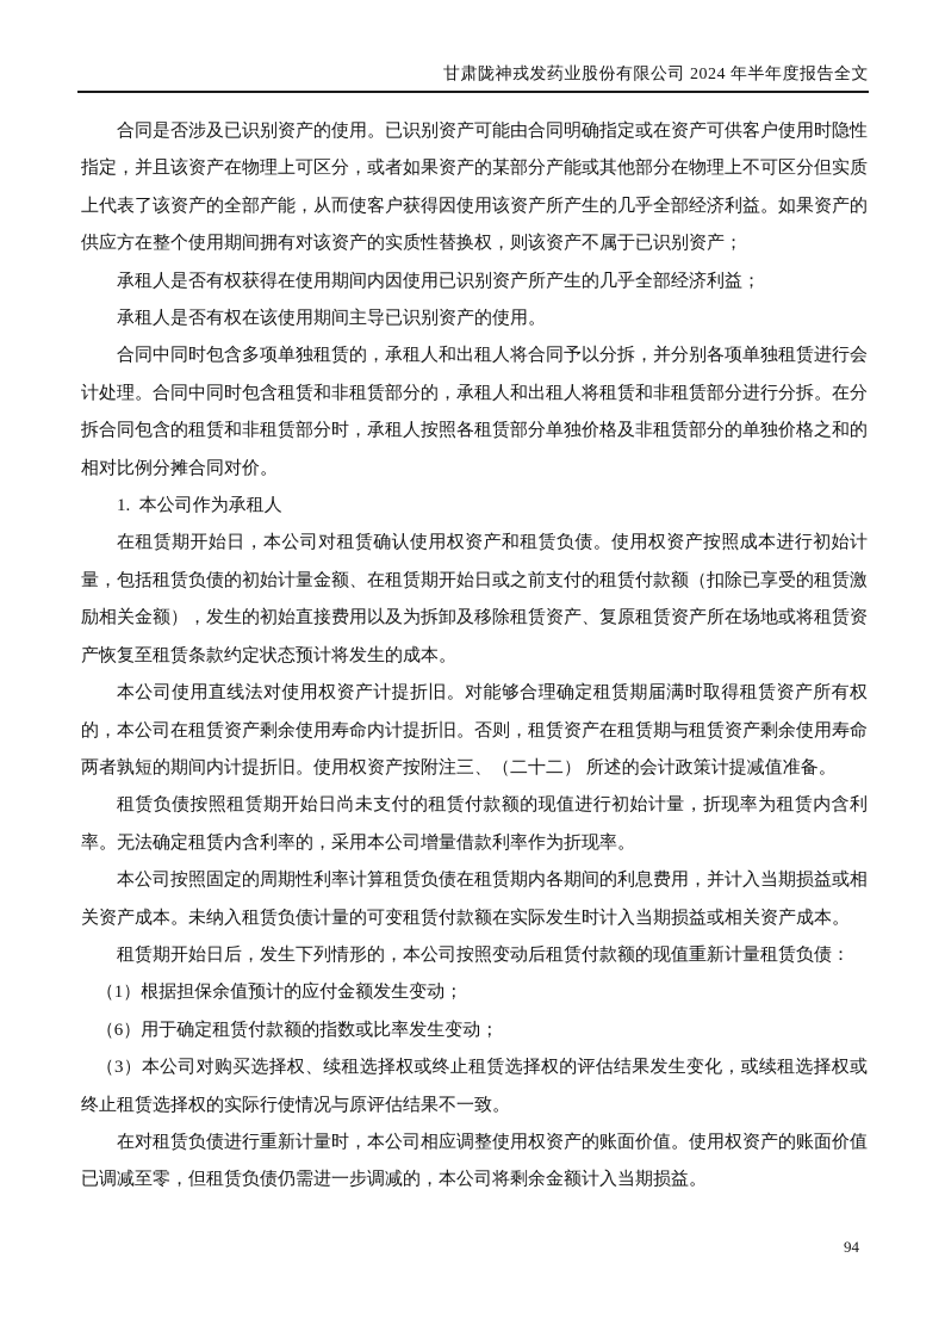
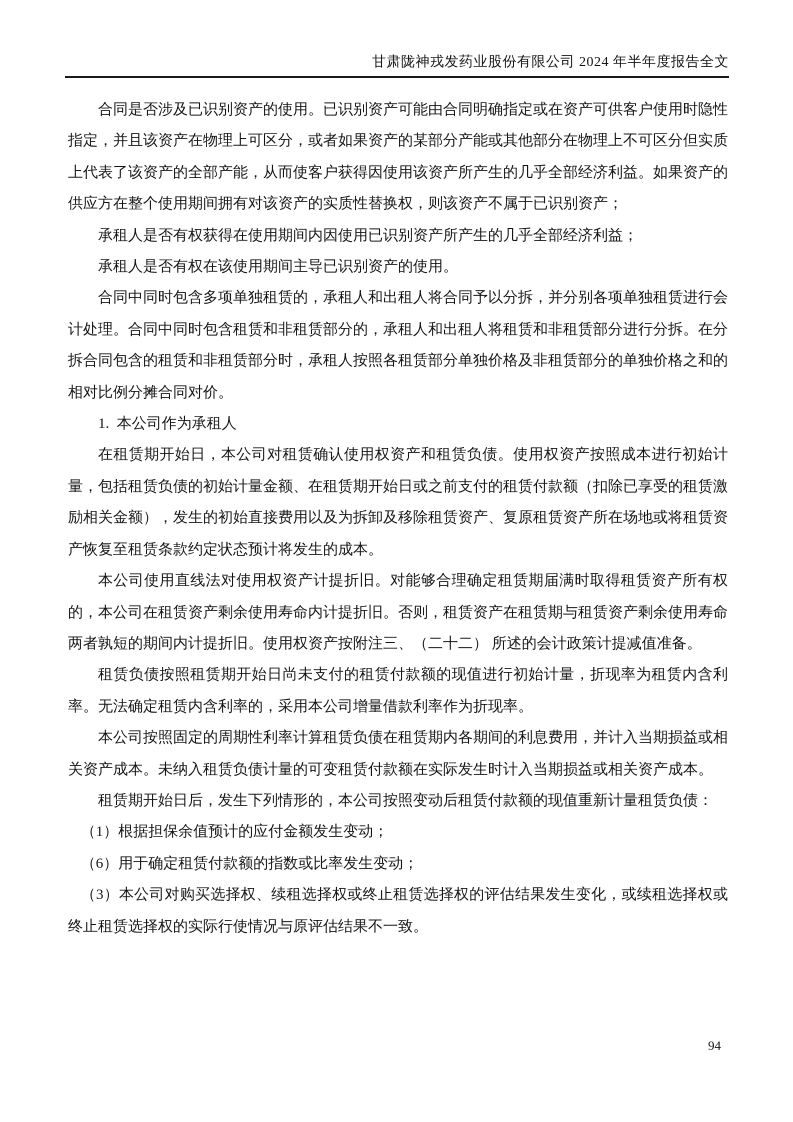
  甘肃陇神戎发药业股份有限公司 2024 年半年度报告全文
  合同是否涉及已识别资产的使用。已识别资产可能由合同明确指定或在资产可供客户使用时隐性指定，并且该资产在物理上可区分，或者如果资产的某部分产能或其他部分在物理上不可区分但实质上代表了该资产的全部产能，从而使客户获得因使用该资产所产生的几乎全部经济利益。如果资产的供应方在整个使用期间拥有对该资产的实质性替换权，则该资产不属于已识别资产；
  承租人是否有权获得在使用期间内因使用已识别资产所产生的几乎全部经济利益；
  承租人是否有权在该使用期间主导已识别资产的使用。
  合同中同时包含多项单独租赁的，承租人和出租人将合同予以分拆，并分别各项单独租赁进行会计处理。合同中同时包含租赁和非租赁部分的，承租人和出租人将租赁和非租赁部分进行分拆。在分拆合同包含的租赁和非租赁部分时，承租人按照各租赁部分单独价格及非租赁部分的单独价格之和的相对比例分摊合同对价。
  1. 本公司作为承租人
  在租赁期开始日，本公司对租赁确认使用权资产和租赁负债。使用权资产按照成本进行初始计量，包括租赁负债的初始计量金额、在租赁期开始日或之前支付的租赁付款额（扣除已享受的租赁激励相关金额），发生的初始直接费用以及为拆卸及移除租赁资产、复原租赁资产所在场地或将租赁资产恢复至租赁条款约定状态预计将发生的成本。
  本公司使用直线法对使用权资产计提折旧。对能够合理确定租赁期届满时取得租赁资产所有权的，本公司在租赁资产剩余使用寿命内计提折旧。否则，租赁资产在租赁期与租赁资产剩余使用寿命两者孰短的期间内计提折旧。使用权资产按附注三、（二十二） 所述的会计政策计提减值准备。
  租赁负债按照租赁期开始日尚未支付的租赁付款额的现值进行初始计量，折现率为租赁内含利率。无法确定租赁内含利率的，采用本公司增量借款利率作为折现率。
  本公司按照固定的周期性利率计算租赁负债在租赁期内各期间的利息费用，并计入当期损益或相关资产成本。未纳入租赁负债计量的可变租赁付款额在实际发生时计入当期损益或相关资产成本。
  租赁期开始日后，发生下列情形的，本公司按照变动后租赁付款额的现值重新计量租赁负债：
  （1）根据担保余值预计的应付金额发生变动；
  （6）用于确定租赁付款额的指数或比率发生变动；
  （3）本公司对购买选择权、续租选择权或终止租赁选择权的评估结果发生变化，或续租选择权或终止租赁选择权的实际行使情况与原评估结果不一致。
- 在对租赁负债进行重新计量时，本公司相应调整使用权资产的账面价值。使用权资产的账面价值已调减至零，但租赁负债仍需进一步调减的，本公司将剩余金额计入当期损益。
  94
